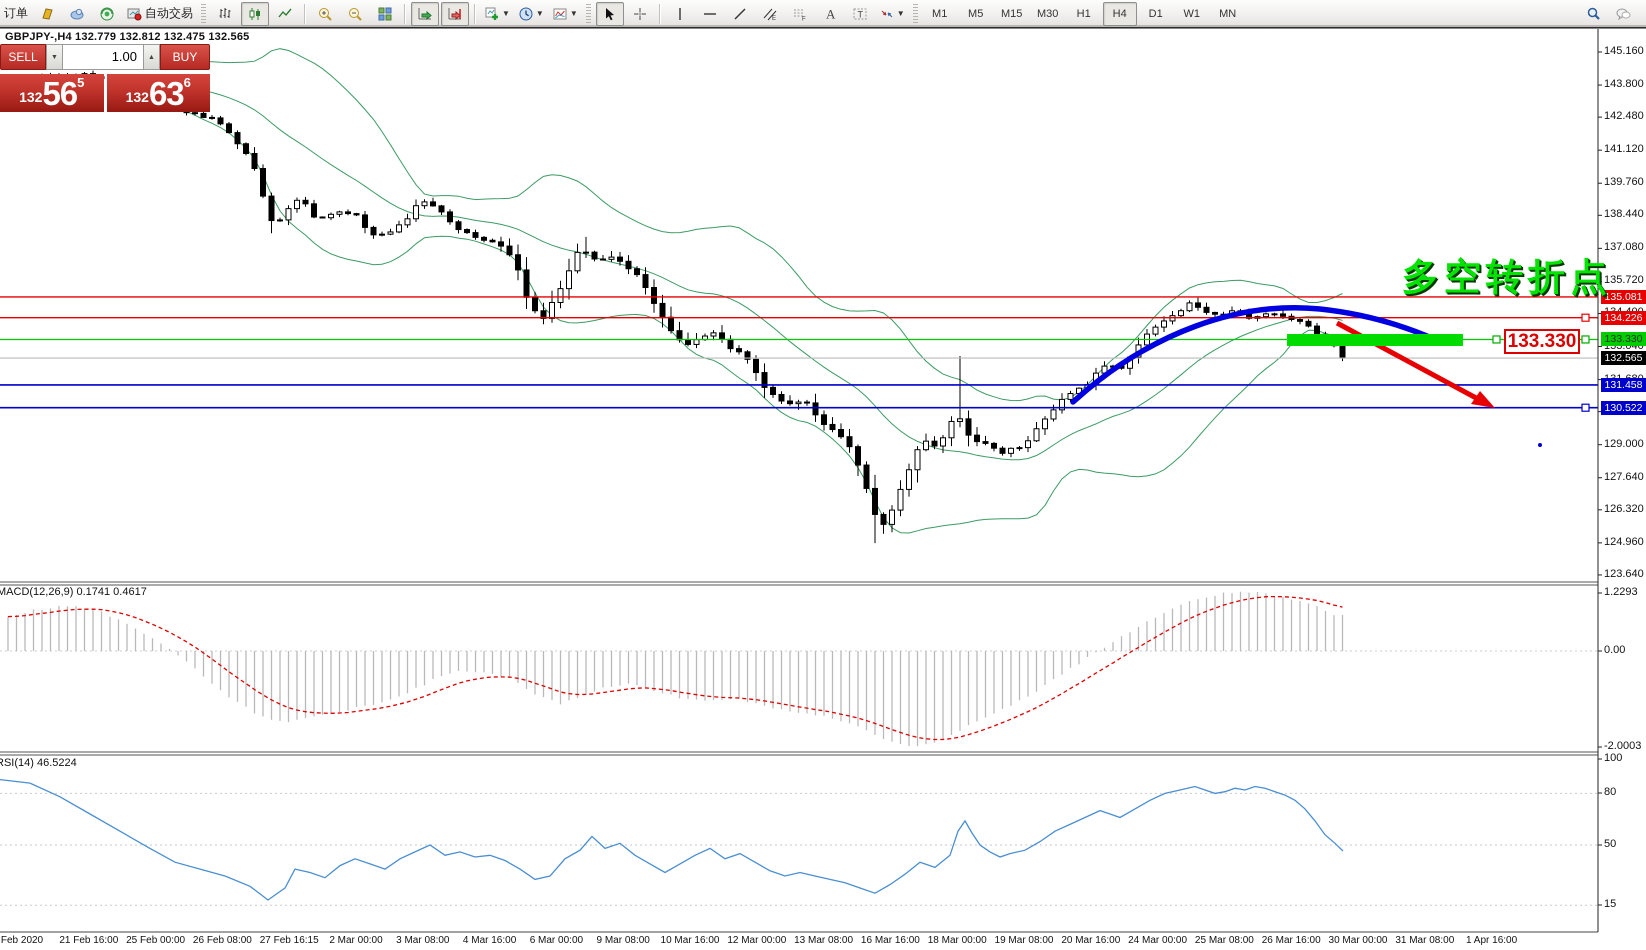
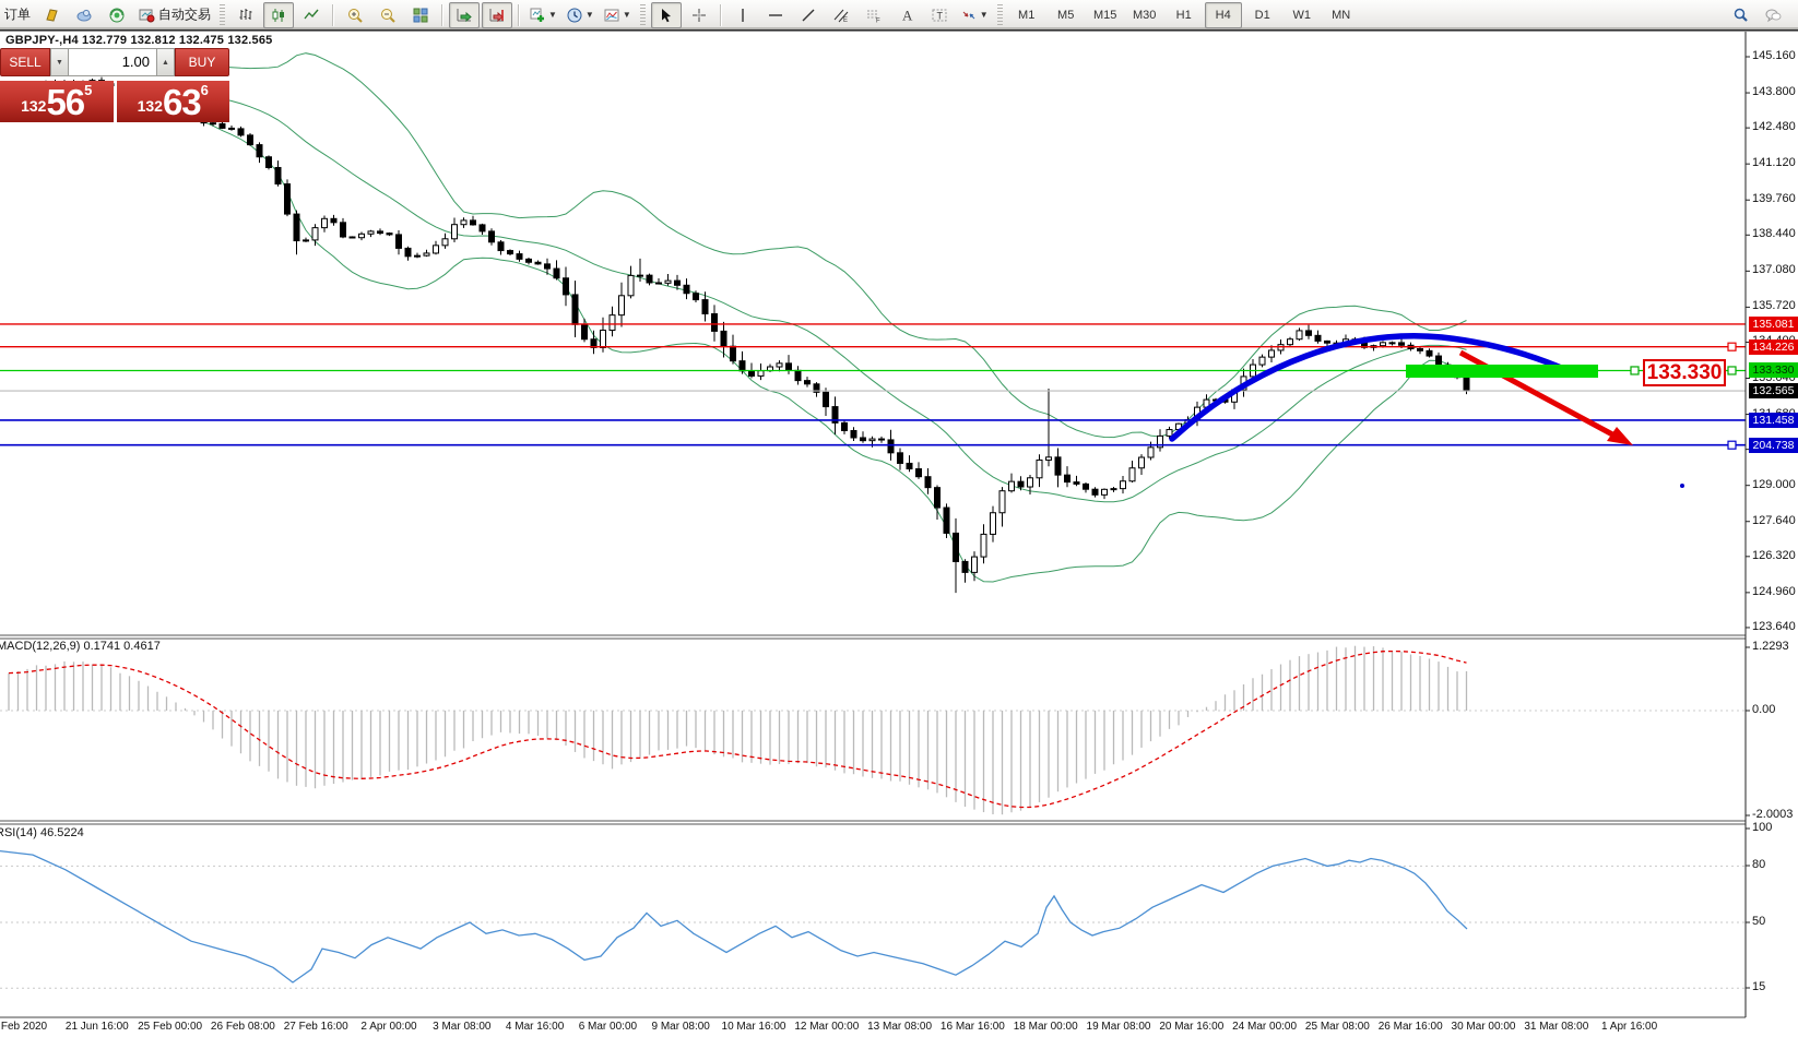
  订单
  自动交易
  ▼
  ▼
  ▼
  A
  T
  ▼
  M1
  M5
  M15
  M30
  H1
  H4
  D1
  W1
  MN
  GBPJPY-,H4 132.779 132.812 132.475 132.565
  MACD(12,26,9) 0.1741 0.4617
  SI(14) 46.5224
- 多空转折点
  133.330
  SELL
  1.00
  BUY
  132
  56
  5
  132
  63
  6
  145.160
  143.800
  142.480
  141.120
  139.760
  138.440
  137.080
  135.720
  129.000
  127.640
  126.320
  124.960
  123.640
  1.2293
  0.00
  -2.0003
  100
  80
  50
  15
  135.081
  134.226
  133.330
  132.565
  131.458
- 130.522
+ 204.738
  Feb 2020
- 21 Feb 16:00
+ 21 Jun 16:00
  25 Feb 00:00
  26 Feb 08:00
- 27 Feb 16:15
+ 27 Feb 16:00
- 2 Mar 00:00
+ 2 Apr 00:00
  3 Mar 08:00
  4 Mar 16:00
  6 Mar 00:00
  9 Mar 08:00
  10 Mar 16:00
  12 Mar 00:00
  13 Mar 08:00
  16 Mar 16:00
  18 Mar 00:00
  19 Mar 08:00
  20 Mar 16:00
  24 Mar 00:00
  25 Mar 08:00
  26 Mar 16:00
  30 Mar 00:00
  31 Mar 08:00
  1 Apr 16:00
